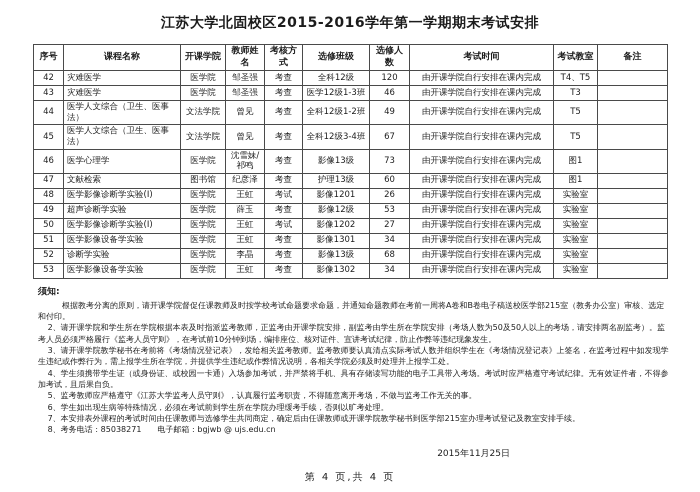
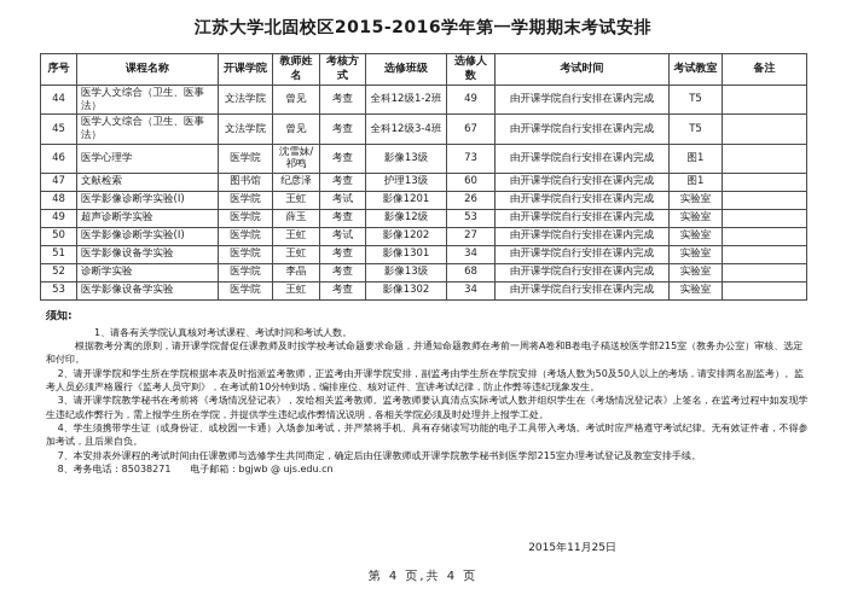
  江苏大学北固校区2015-2016学年第一学期期末考试安排
  序号	课程名称	开课学院	教师姓名	考核方式	选修班级	选修人数	考试时间	考试教室	备注
- 42	灾难医学	医学院	邹圣强	考查	全科12级	120	由开课学院自行安排在课内完成	T4、T5
- 43	灾难医学	医学院	邹圣强	考查	医学12级1-3班	46	由开课学院自行安排在课内完成	T3
  44	医学人文综合（卫生、医事法）	文法学院	曾见	考查	全科12级1-2班	49	由开课学院自行安排在课内完成	T5
  45	医学人文综合（卫生、医事法）	文法学院	曾见	考查	全科12级3-4班	67	由开课学院自行安排在课内完成	T5
  46	医学心理学	医学院	沈雪妹/祁鸣	考查	影像13级	73	由开课学院自行安排在课内完成	图1
  47	文献检索	图书馆	纪彦泽	考查	护理13级	60	由开课学院自行安排在课内完成	图1
  48	医学影像诊断学实验(I)	医学院	王虹	考试	影像1201	26	由开课学院自行安排在课内完成	实验室
  49	超声诊断学实验	医学院	薛玉	考查	影像12级	53	由开课学院自行安排在课内完成	实验室
  50	医学影像诊断学实验(I)	医学院	王虹	考试	影像1202	27	由开课学院自行安排在课内完成	实验室
  51	医学影像设备学实验	医学院	王虹	考查	影像1301	34	由开课学院自行安排在课内完成	实验室
  52	诊断学实验	医学院	李晶	考查	影像13级	68	由开课学院自行安排在课内完成	实验室
  53	医学影像设备学实验	医学院	王虹	考查	影像1302	34	由开课学院自行安排在课内完成	实验室
  须知:
+ 1、请各有关学院认真核对考试课程、考试时间和考试人数。
  根据教考分离的原则，请开课学院督促任课教师及时按学校考试命题要求命题，并通知命题教师在考前一周将A卷和B卷电子稿送校医学部215室（教务办公室）审核、选定和付印。
  2、请开课学院和学生所在学院根据本表及时指派监考教师，正监考由开课学院安排，副监考由学生所在学院安排（考场人数为50及50人以上的考场，请安排两名副监考）。监考人员必须严格履行《监考人员守则》，在考试前10分钟到场，编排座位、核对证件、宣讲考试纪律，防止作弊等违纪现象发生。
  3、请开课学院教学秘书在考前将《考场情况登记表》，发给相关监考教师。监考教师要认真清点实际考试人数并组织学生在《考场情况登记表》上签名，在监考过程中如发现学生违纪或作弊行为，需上报学生所在学院，并提供学生违纪或作弊情况说明，各相关学院必须及时处理并上报学工处。
  4、学生须携带学生证（或身份证、或校园一卡通）入场参加考试，并严禁将手机、具有存储读写功能的电子工具带入考场。考试时应严格遵守考试纪律。无有效证件者，不得参加考试，且后果自负。
- 5、监考教师应严格遵守《江苏大学监考人员守则》，认真履行监考职责，不得随意离开考场，不做与监考工作无关的事。
- 6、学生如出现生病等特殊情况，必须在考试前到学生所在学院办理缓考手续，否则以旷考处理。
  7、本安排表外课程的考试时间由任课教师与选修学生共同商定，确定后由任课教师或开课学院教学秘书到医学部215室办理考试登记及教室安排手续。
  8、考务电话：85038271 电子邮箱：bgjwb @ ujs.edu.cn
  2015年11月25日
  第 4 页,共 4 页
